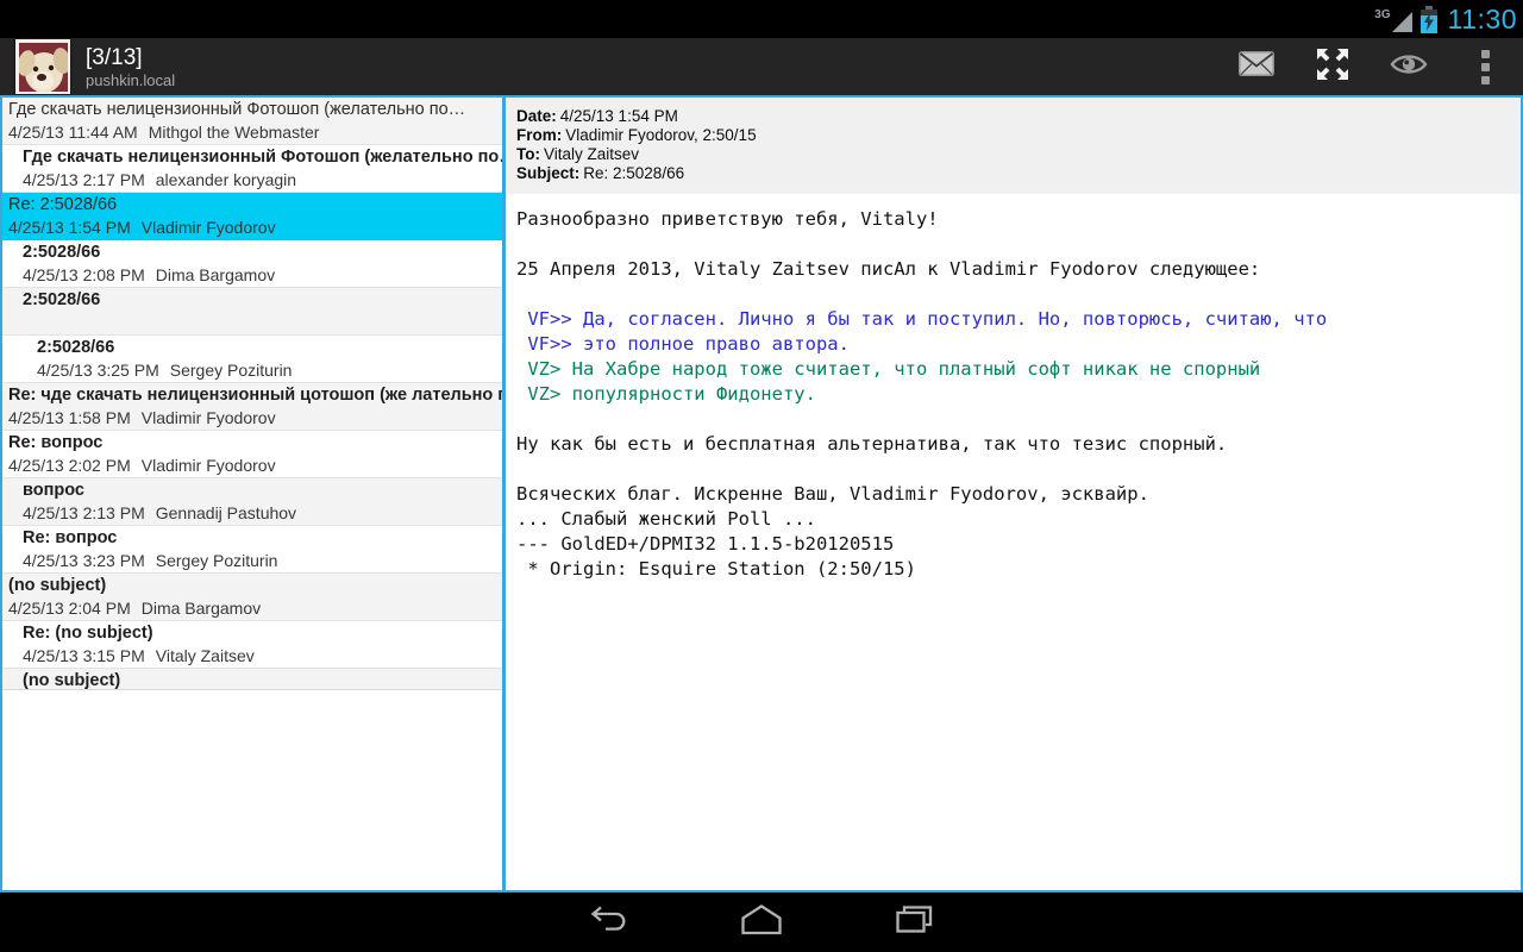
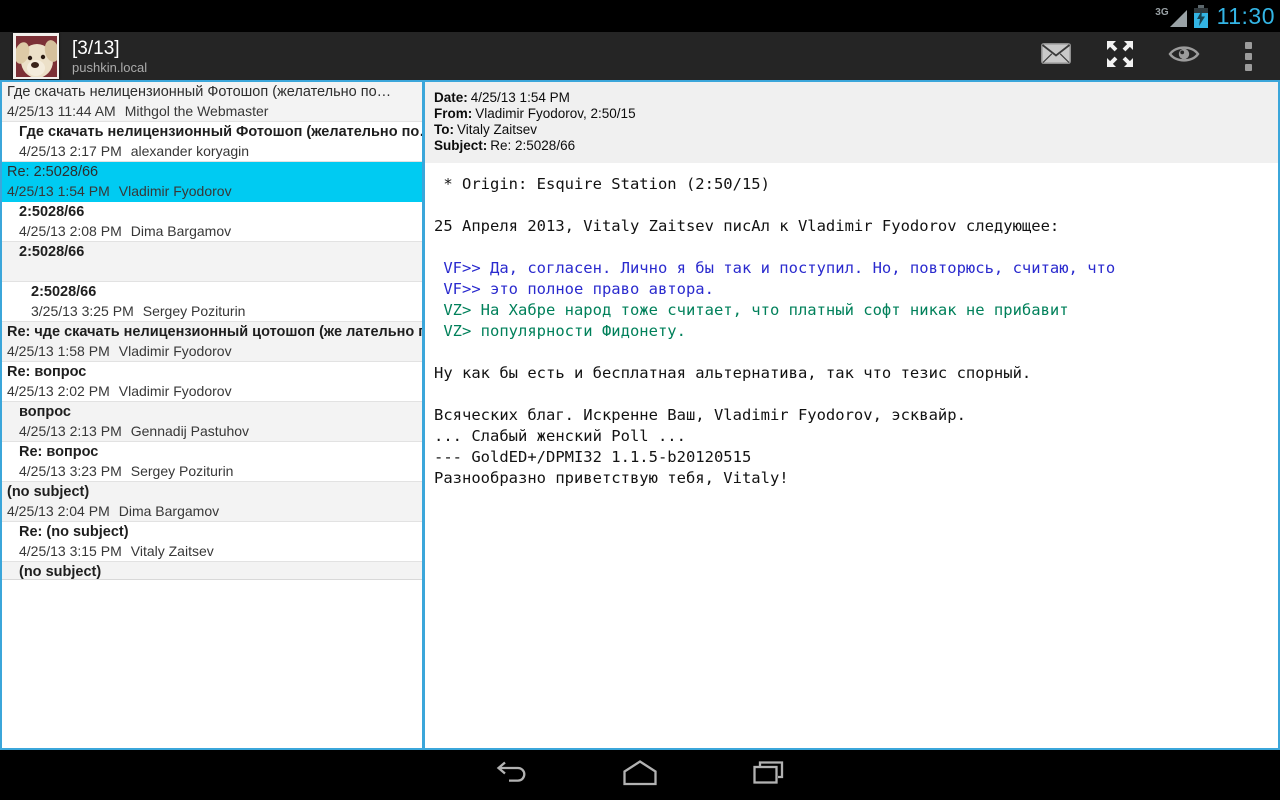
  3G
  11:30
  [3/13]
  pushkin.local
  Где скачать нелицензионный Фотошоп (желательно по…
  4/25/13 11:44 AM Mithgol the Webmaster
  Где скачать нелицензионный Фотошоп (желательно по
  4/25/13 2:17 PM alexander koryagin
  Re: 2:5028/66
  4/25/13 1:54 PM Vladimir Fyodorov
  2:5028/66
  4/25/13 2:08 PM Dima Bargamov
  2:5028/66
  2:5028/66
- 4/25/13 3:25 PM Sergey Poziturin
+ 3/25/13 3:25 PM Sergey Poziturin
  Re: чде скачать нелицензионный цотошоп (же лательно
  4/25/13 1:58 PM Vladimir Fyodorov
  Re: вопрос
  4/25/13 2:02 PM Vladimir Fyodorov
  вопрос
  4/25/13 2:13 PM Gennadij Pastuhov
  Re: вопрос
  4/25/13 3:23 PM Sergey Poziturin
  (no subject)
  4/25/13 2:04 PM Dima Bargamov
  Re: (no subject)
  4/25/13 3:15 PM Vitaly Zaitsev
  (no subject)
  Date: 4/25/13 1:54 PM
  From: Vladimir Fyodorov, 2:50/15
  To: Vitaly Zaitsev
  Subject: Re: 2:5028/66
- Разнообразно приветствую тебя, Vitaly!
+ * Origin: Esquire Station (2:50/15)
  25 Апреля 2013, Vitaly Zaitsev писАл к Vladimir Fyodorov следующее:
  VF>> Да, согласен. Лично я бы так и поступил. Но, повторюсь, считаю, что
  VF>> это полное право автора.
- VZ> На Хабре народ тоже считает, что платный софт никак не спорный
+ VZ> На Хабре народ тоже считает, что платный софт никак не прибавит
  VZ> популярности Фидонету.
  Ну как бы есть и бесплатная альтернатива, так что тезис спорный.
  Всяческих благ. Искренне Ваш, Vladimir Fyodorov, эсквайр.
  ... Слабый женский Poll ...
  --- GoldED+/DPMI32 1.1.5-b20120515
- * Origin: Esquire Station (2:50/15)
+ Разнообразно приветствую тебя, Vitaly!
